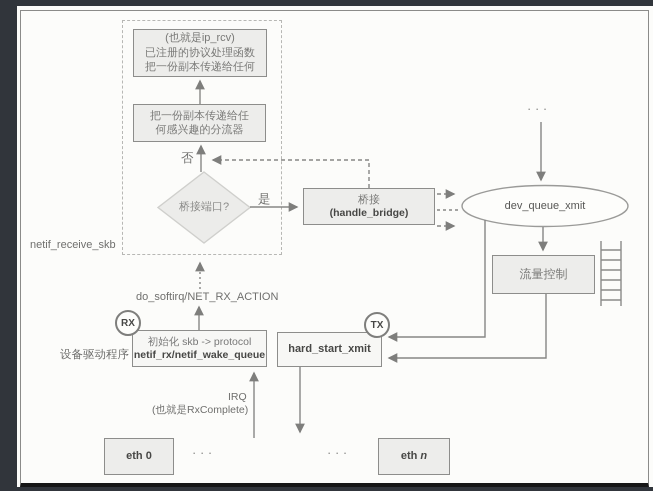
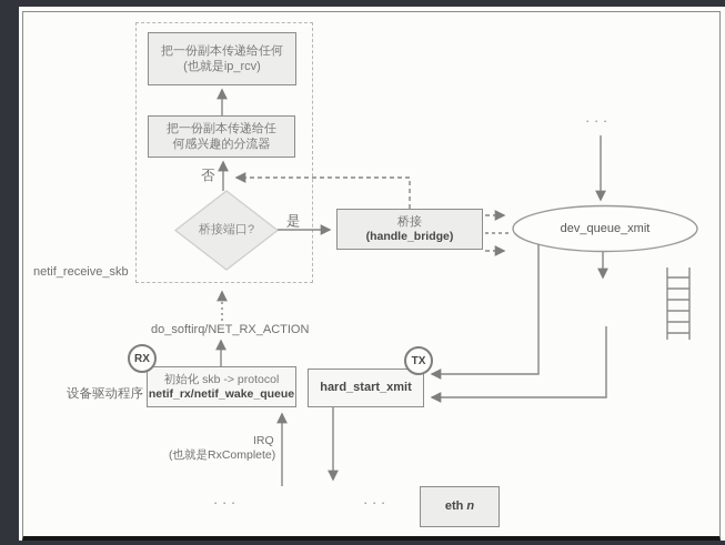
- (也就是ip_rcv)
+ 把一份副本传递给任何
- 已注册的协议处理函数
- 把一份副本传递给任何
+ (也就是ip_rcv)
  把一份副本传递给任
  何感兴趣的分流器
  桥接端口?
  桥接
  (handle_bridge)
  dev_queue_xmit
- 流量控制
  初始化 skb -> protocol
  netif_rx/netif_wake_queue
  hard_start_xmit
- eth 0
  eth n
  RX
  TX
  netif_receive_skb
  设备驱动程序
  do_softirq/NET_RX_ACTION
  否
  是
  · · ·
  IRQ
  (也就是RxComplete)
  · · ·
  · · ·
